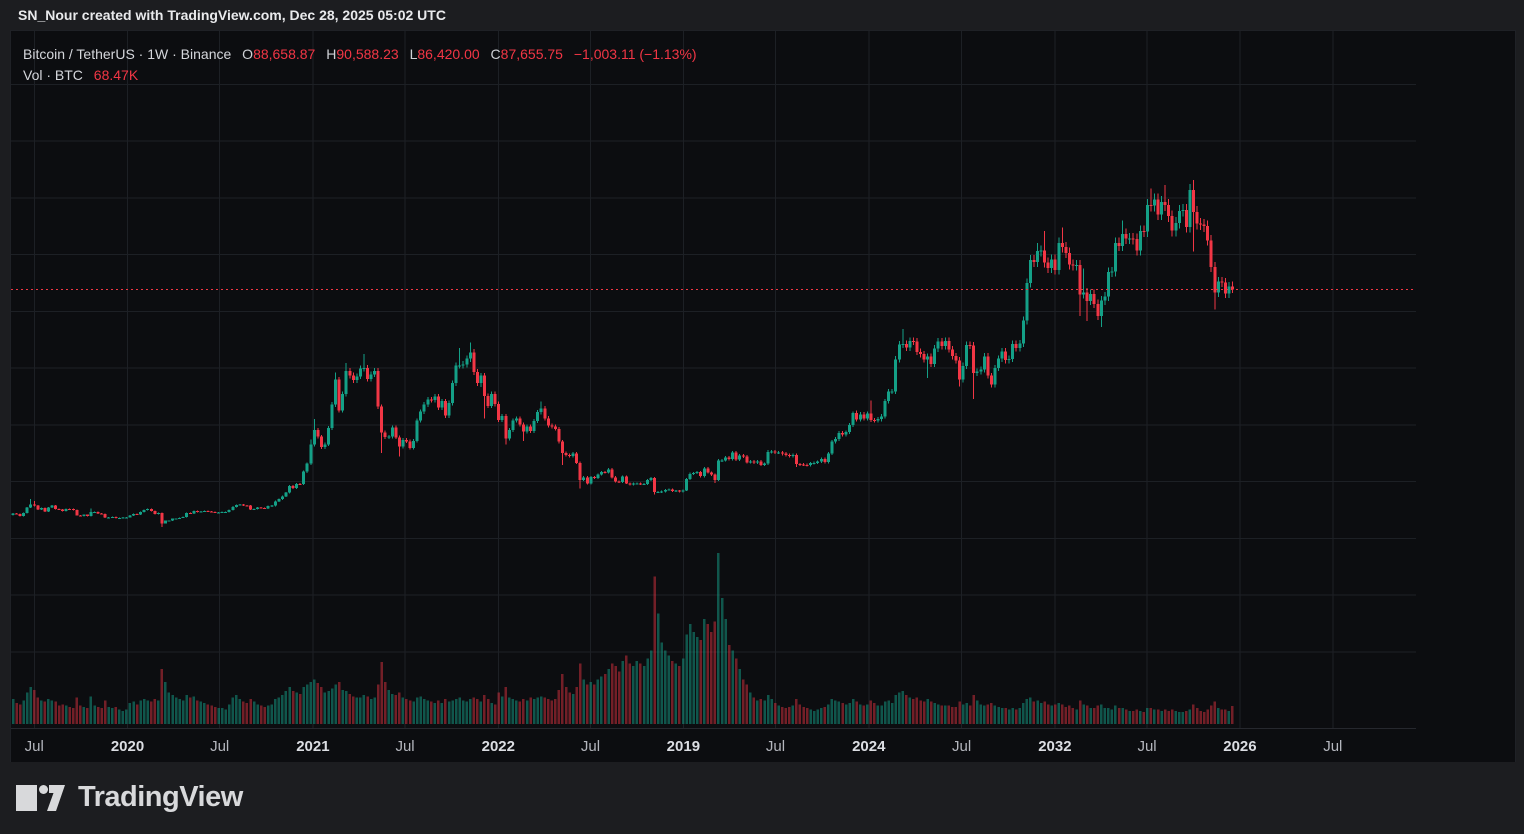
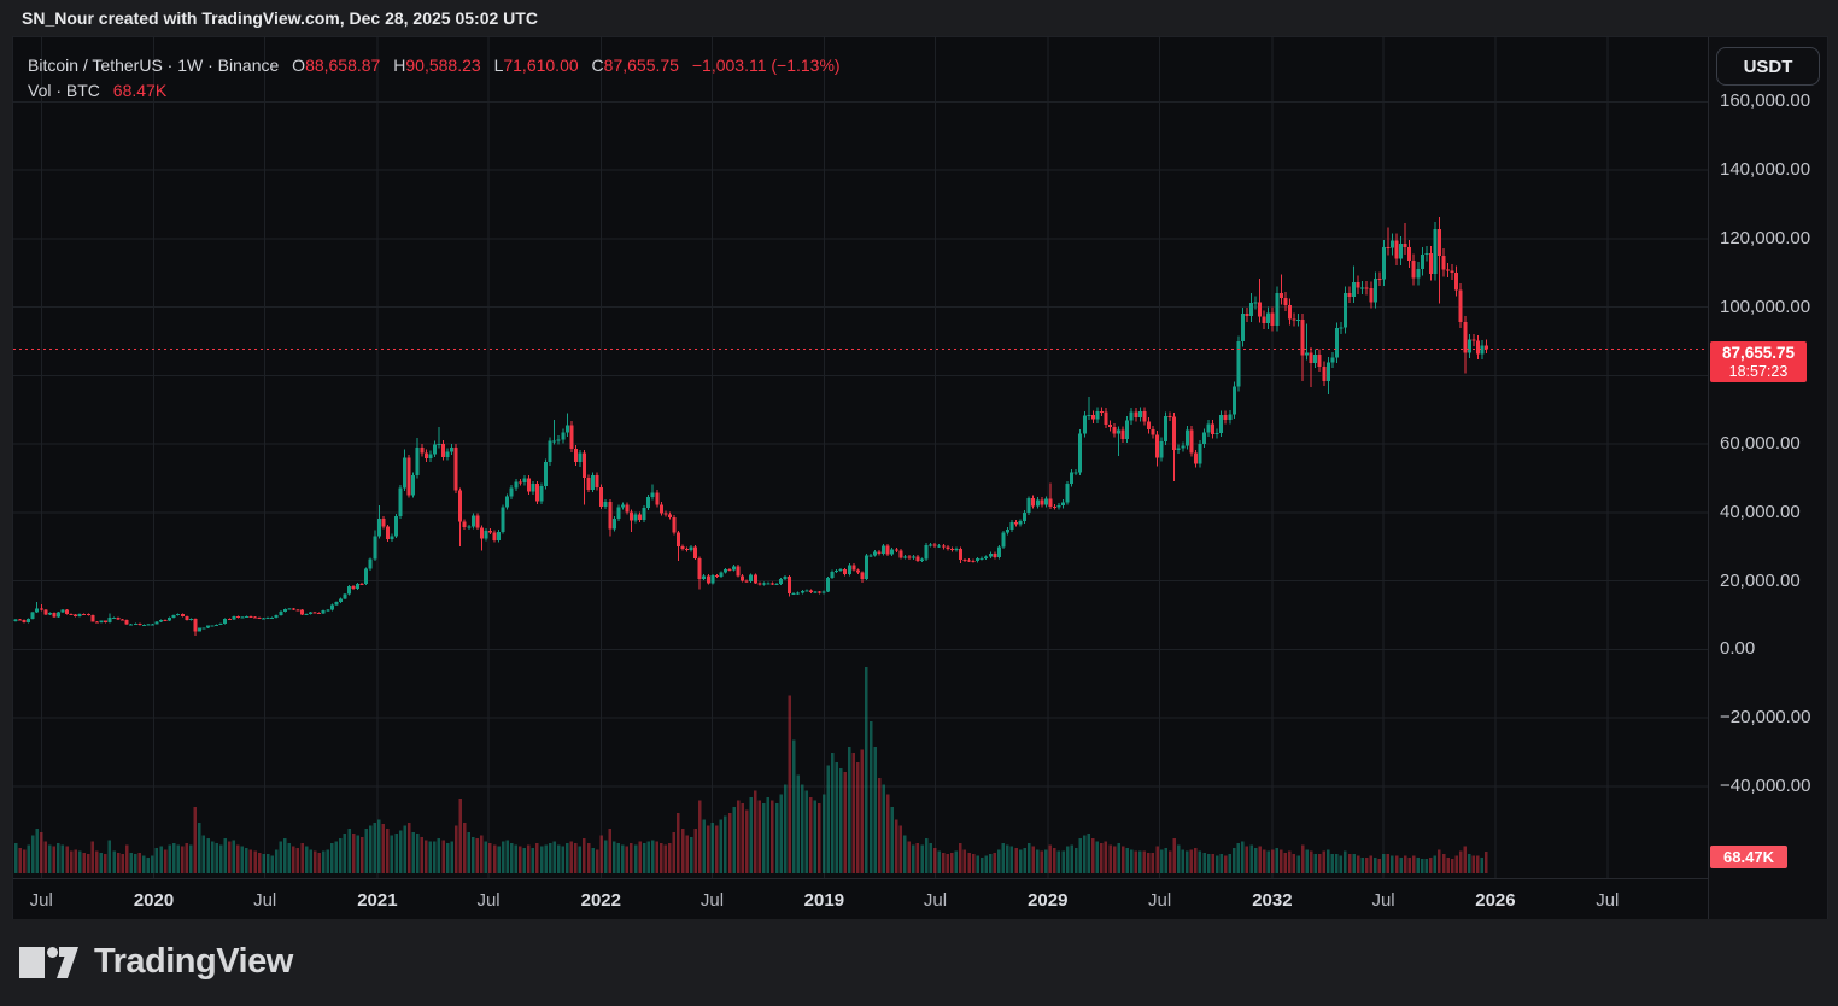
  SN_Nour created with TradingView.com, Dec 28, 2025 05:02 UTC
- Bitcoin / TetherUS · 1W · Binance O88,658.87 H90,588.23 L86,420.00 C87,655.75 −1,003.11 (−1.13%)
+ Bitcoin / TetherUS · 1W · Binance O88,658.87 H90,588.23 L71,610.00 C87,655.75 −1,003.11 (−1.13%)
  Vol · BTC 68.47K
+ USDT
+ 87,655.75
+ 18:57:23
+ 68.47K
+ 160,000.00
+ 140,000.00
+ 120,000.00
+ 100,000.00
+ 60,000.00
+ 40,000.00
+ 20,000.00
+ 0.00
+ −20,000.00
+ −40,000.00
  Jul
  2020
  Jul
  2021
  Jul
  2022
  Jul
  2019
  Jul
- 2024
+ 2029
  Jul
  2032
  Jul
  2026
  Jul
  TradingView
